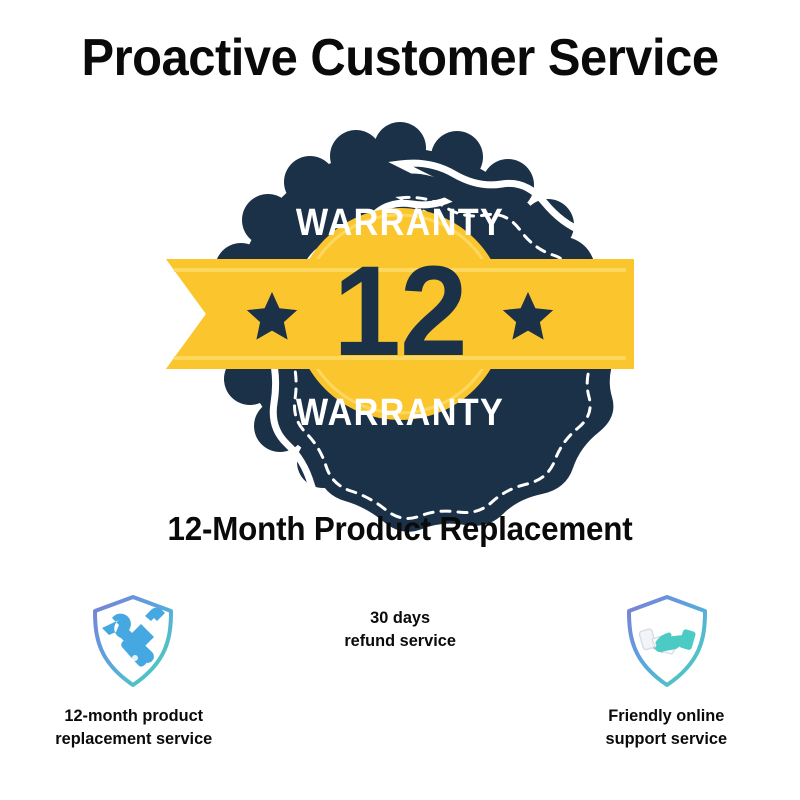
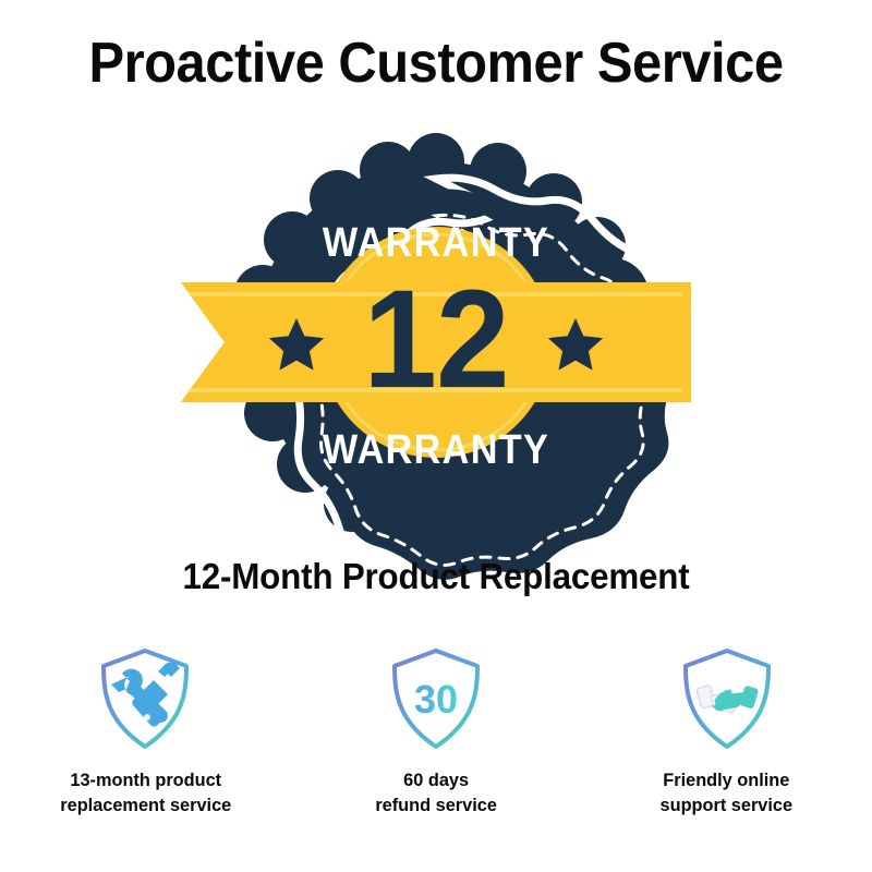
  Proactive Customer Service
  WARRANTY
  12
  WARRANTY
  12-Month Product Replacement
- 12-month product
+ 13-month product
  replacement service
+ 30
- 30 days
+ 60 days
  refund service
  Friendly online
  support service
